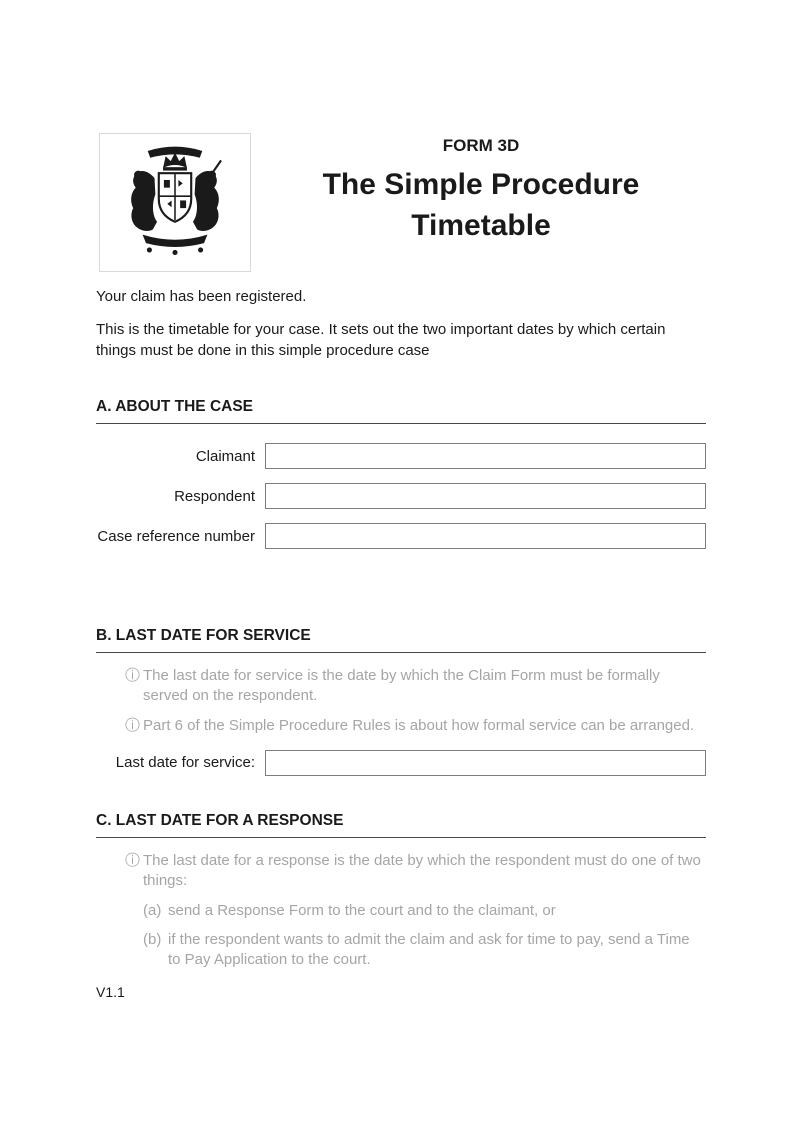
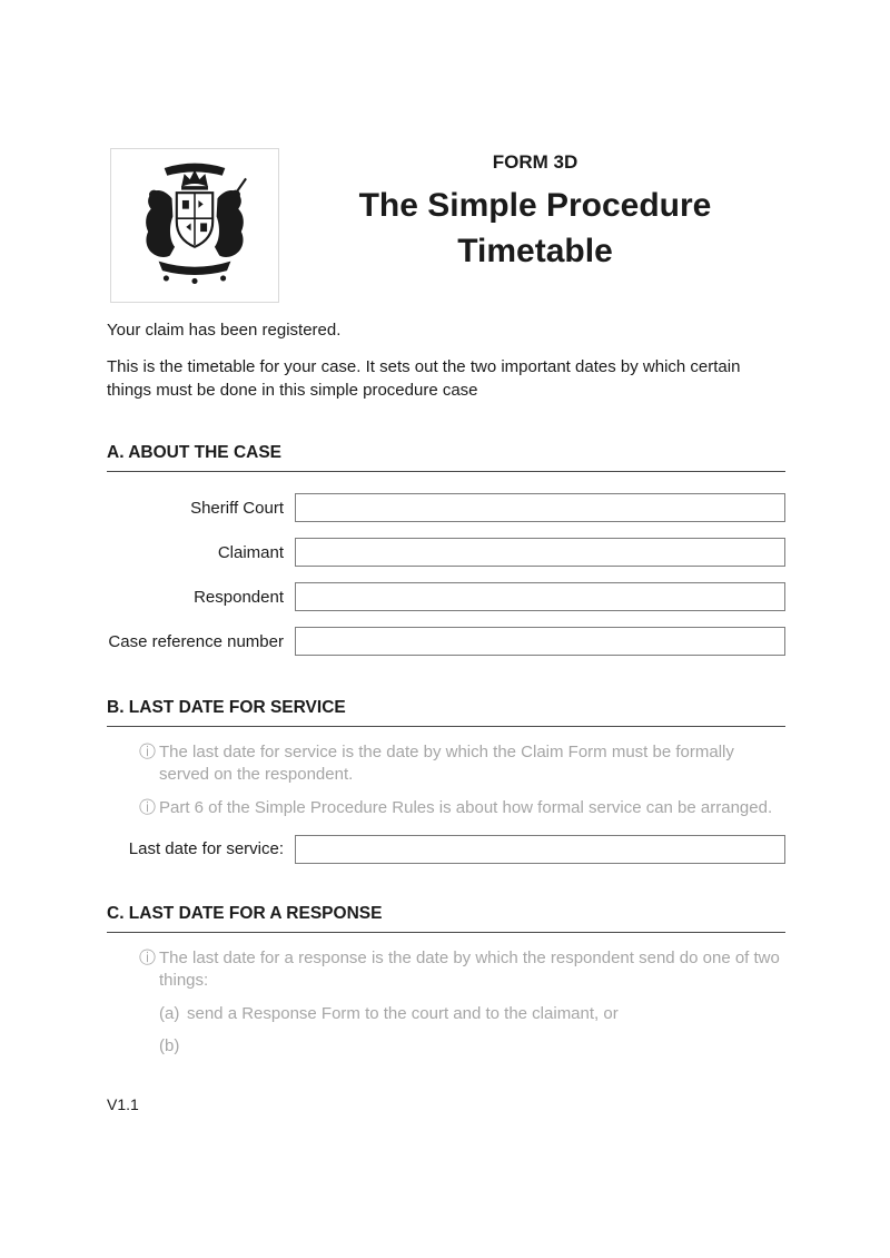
  FORM 3D
  The Simple Procedure
  Timetable
  Your claim has been registered.
  This is the timetable for your case. It sets out the two important dates by which certain things must be done in this simple procedure case
  A. ABOUT THE CASE
+ Sheriff Court
  Claimant
  Respondent
  Case reference number
  B. LAST DATE FOR SERVICE
  ⓘ
  The last date for service is the date by which the Claim Form must be formally served on the respondent.
  ⓘ
  Part 6 of the Simple Procedure Rules is about how formal service can be arranged.
  Last date for service:
  C. LAST DATE FOR A RESPONSE
  ⓘ
- The last date for a response is the date by which the respondent must do one of two things:
+ The last date for a response is the date by which the respondent send do one of two things:
  (a)
  send a Response Form to the court and to the claimant, or
  (b)
- if the respondent wants to admit the claim and ask for time to pay, send a Time to Pay Application to the court.
  V1.1
